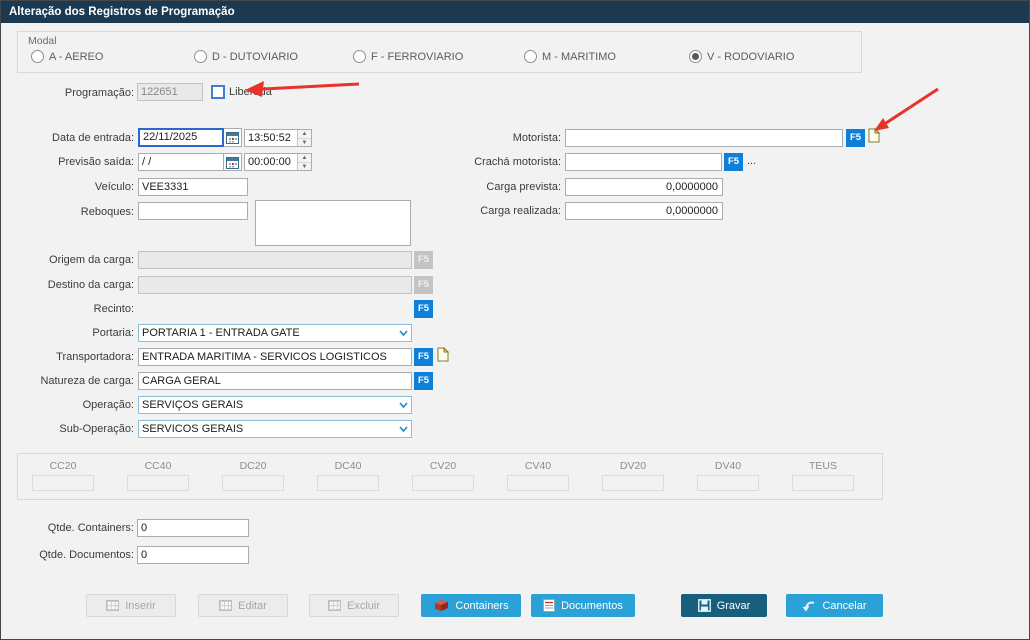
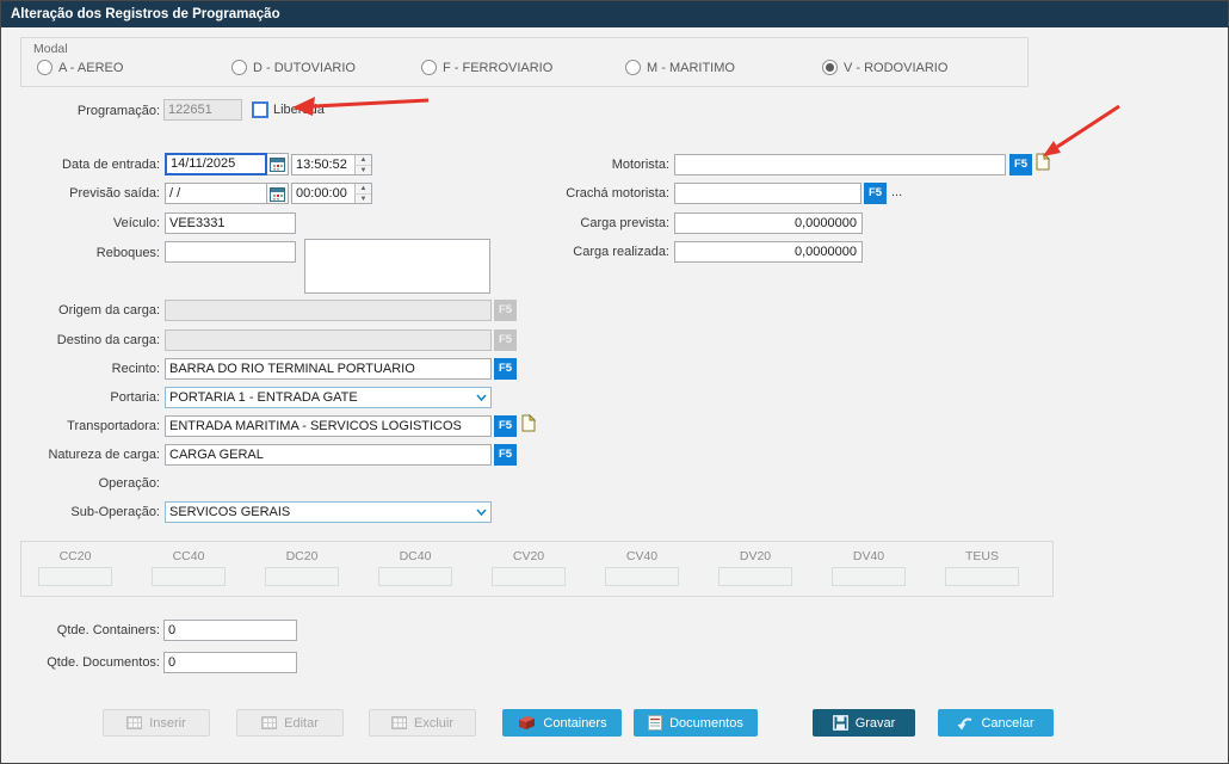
  Alteração dos Registros de Programação
  Modal
  A - AEREO
  D - DUTOVIARIO
  F - FERROVIARIO
  M - MARITIMO
  V - RODOVIARIO
  Programação:
  122651
  Libeda
  Data de entrada:
- 22/11/2025
+ 14/11/2025
  13:50:52
  Previsão saída:
  / /
  00:00:00
  Veículo:
  VEE3331
  Reboques:
  Origem da carga:
  F5
  Destino da carga:
  F5
  Recinto:
+ BARRA DO RIO TERMINAL PORTUARIO
  F5
  Portaria:
  PORTARIA 1 - ENTRADA GATE
  Transportadora:
  ENTRADA MARITIMA - SERVICOS LOGISTICOS
  F5
  Natureza de carga:
  CARGA GERAL
  F5
  Operação:
- SERVIÇOS GERAIS
  Sub-Operação:
  SERVICOS GERAIS
  Motorista:
  F5
  Crachá motorista:
  F5
  ...
  Carga prevista:
  0,0000000
  Carga realizada:
  0,0000000
  CC20
  CC40
  DC20
  DC40
  CV20
  CV40
  DV20
  DV40
  TEUS
  Qtde. Containers:
  0
  Qtde. Documentos:
  0
  Inserir
  Editar
  Excluir
  Containers
  Documentos
  Gravar
  Cancelar
